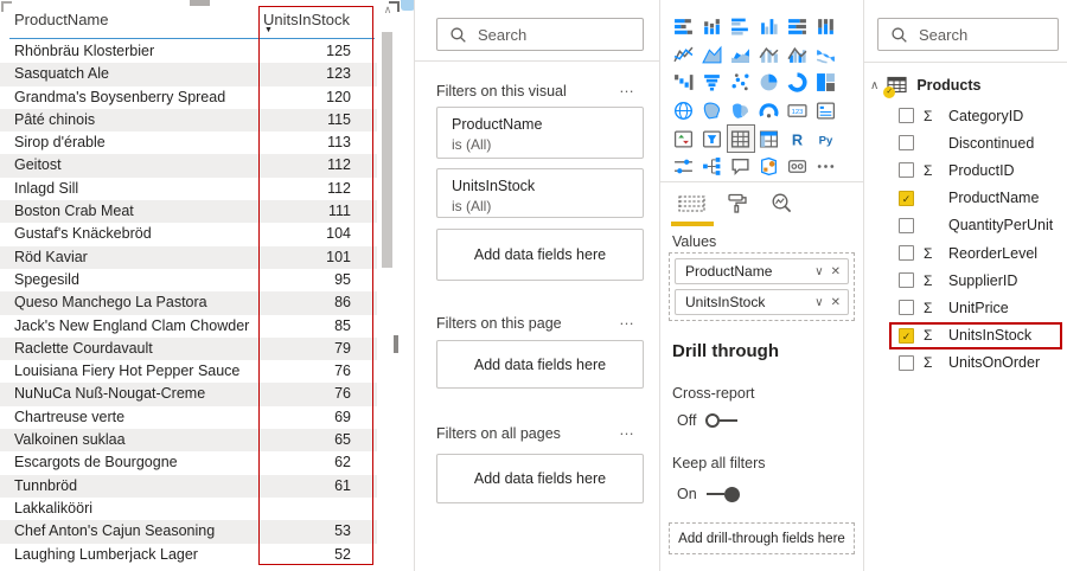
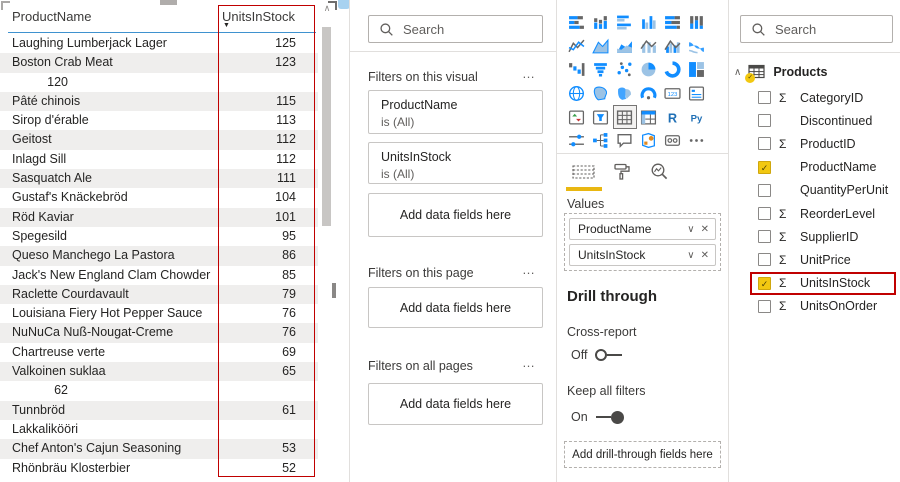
  ProductName
  UnitsInStock
- Rhönbräu Klosterbier
+ Laughing Lumberjack Lager
  125
- Sasquatch Ale
+ Boston Crab Meat
  123
- Grandma's Boysenberry Spread
  120
  Pâté chinois
  115
  Sirop d'érable
  113
  Geitost
  112
  Inlagd Sill
  112
- Boston Crab Meat
+ Sasquatch Ale
  111
  Gustaf's Knäckebröd
  104
  Röd Kaviar
  101
  Spegesild
  95
  Queso Manchego La Pastora
  86
  Jack's New England Clam Chowder
  85
  Raclette Courdavault
  79
  Louisiana Fiery Hot Pepper Sauce
  76
  NuNuCa Nuß-Nougat-Creme
  76
  Chartreuse verte
  69
  Valkoinen suklaa
  65
- Escargots de Bourgogne
  62
  Tunnbröd
  61
  Lakkalikööri
  Chef Anton's Cajun Seasoning
  53
- Laughing Lumberjack Lager
+ Rhönbräu Klosterbier
  52
  ∧
  Search
  Filters on this visual
  …
  ProductName
  is (All)
  UnitsInStock
  is (All)
  Add data fields here
  Filters on this page
  …
  Add data fields here
  Filters on all pages
  …
  Add data fields here
  R
  Py
  Values
  ProductName
  ∨
  ✕
  UnitsInStock
  ∨
  ✕
  Drill through
  Cross-report
  Off
  Keep all filters
  On
  Add drill-through fields here
  Search
  ∧
  Products
  Σ
  CategoryID
  Discontinued
  Σ
  ProductID
  ✓
  ProductName
  QuantityPerUnit
  Σ
  ReorderLevel
  Σ
  SupplierID
  Σ
  UnitPrice
  ✓
  Σ
  UnitsInStock
  Σ
  UnitsOnOrder
